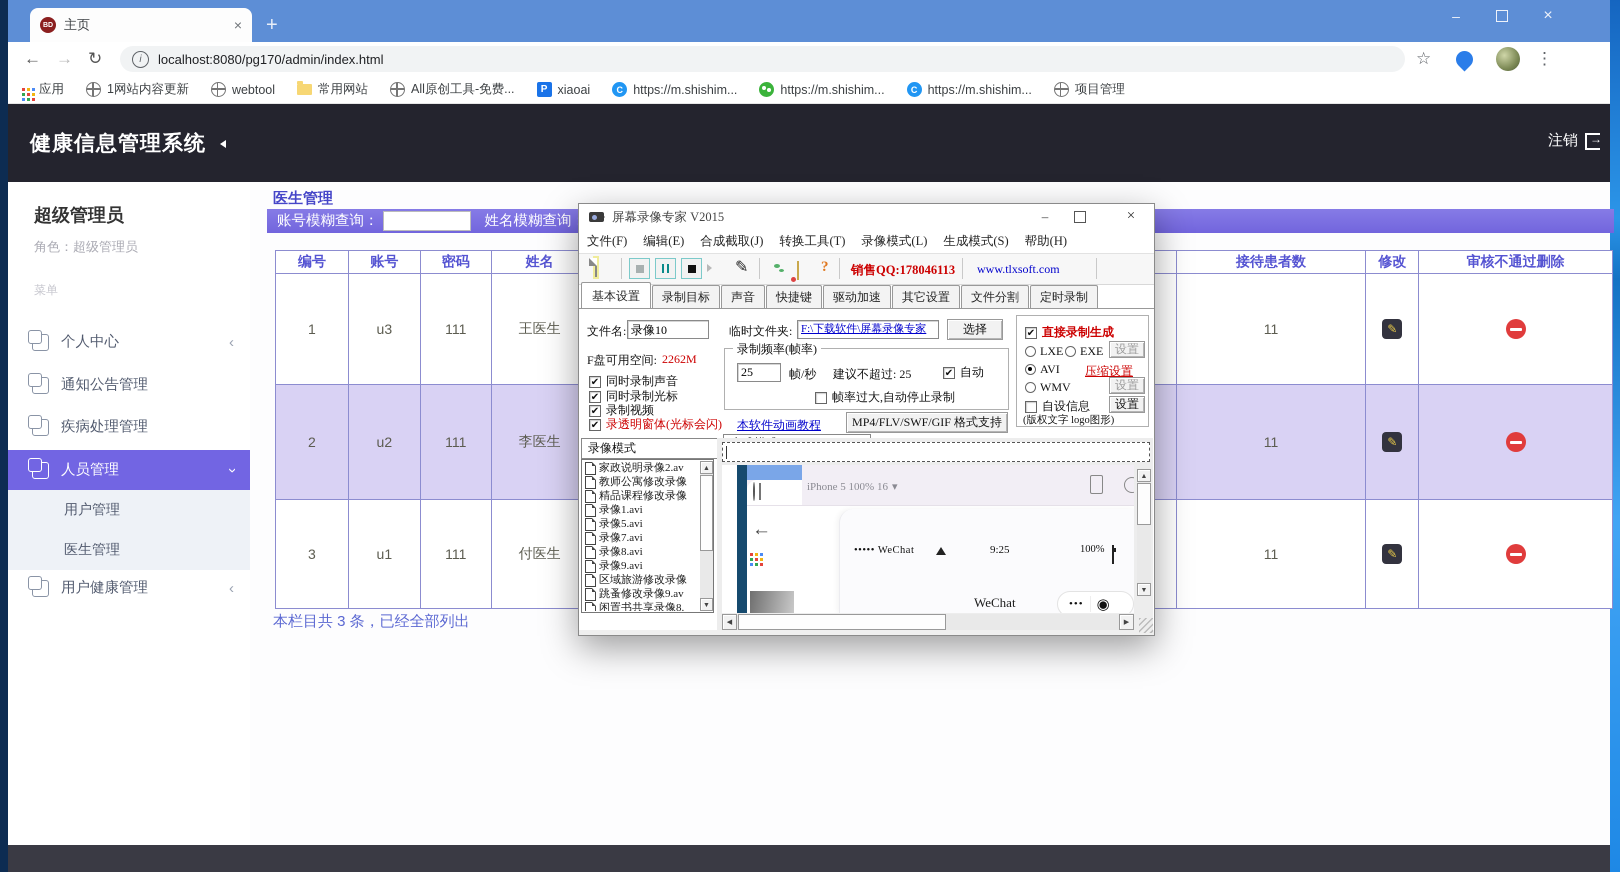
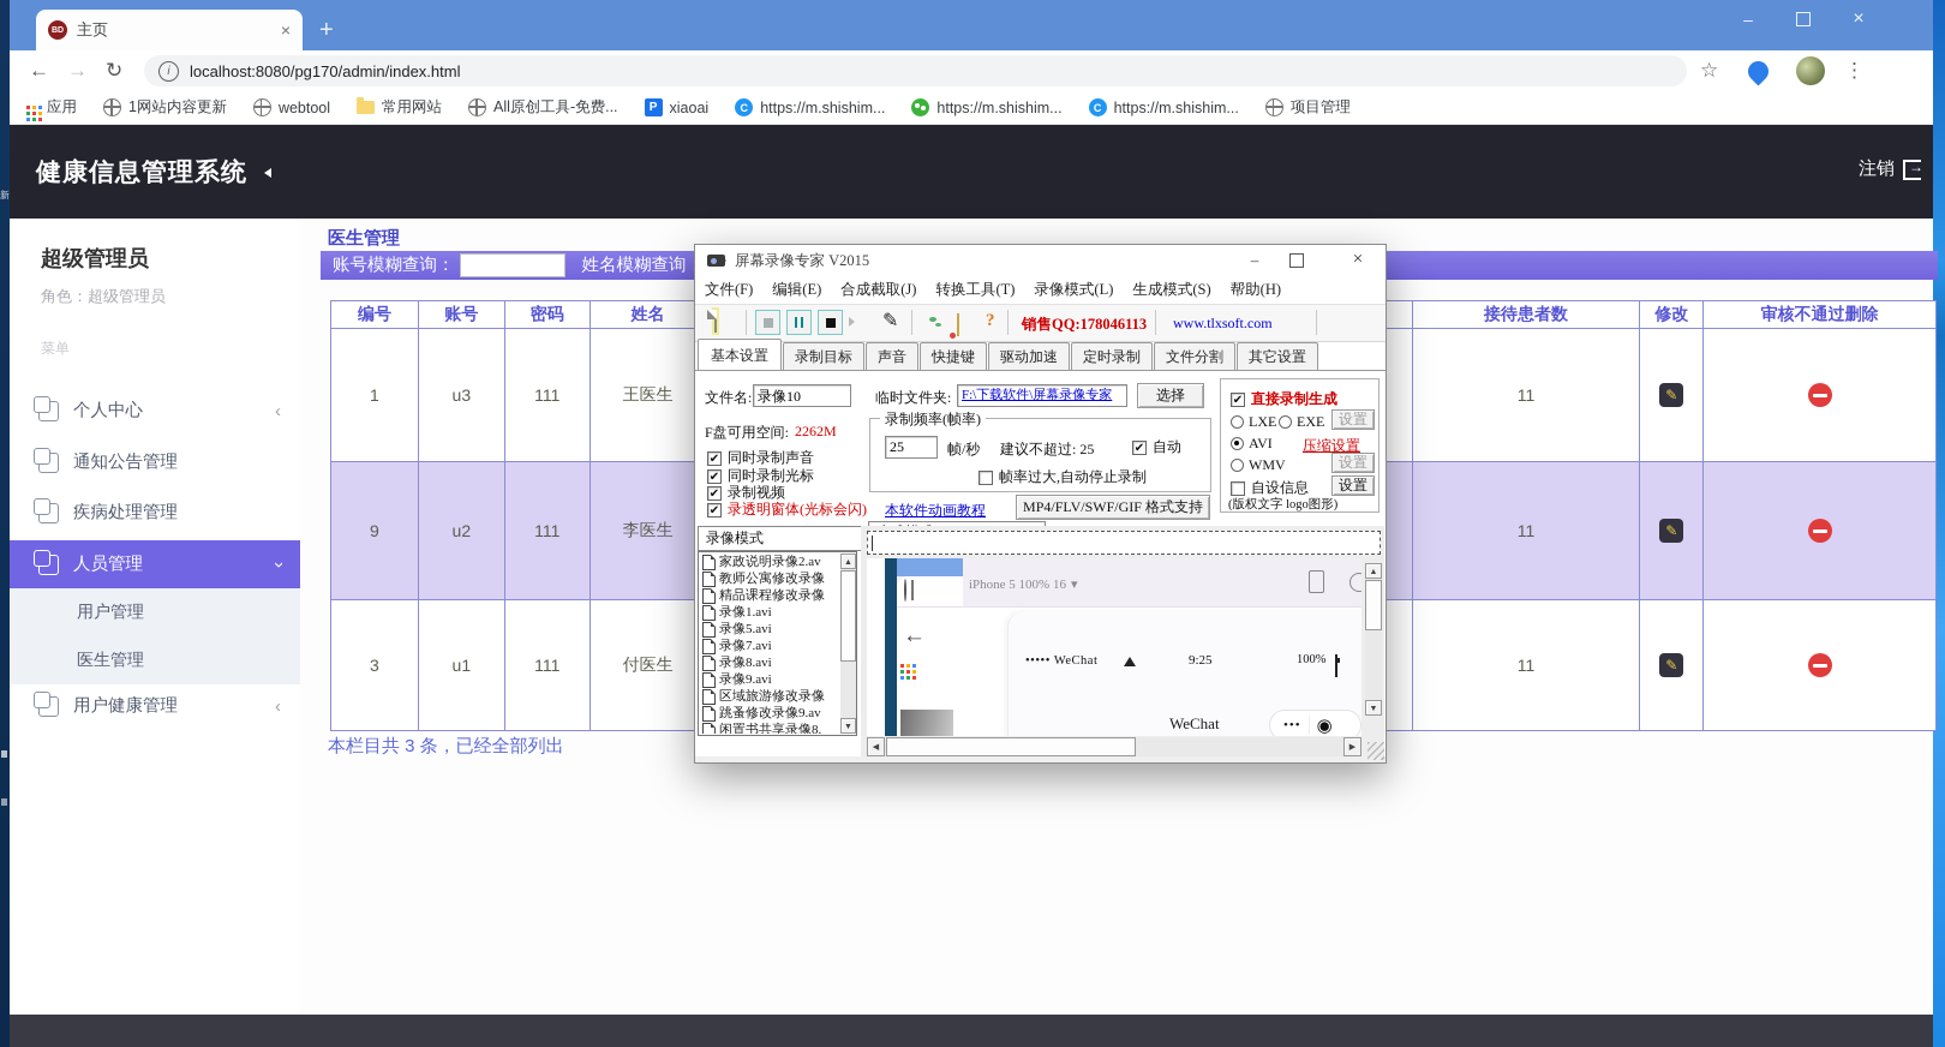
+ 新
  主页
  ×
  +
  –
  ×
  ←
  →
  ↻
  i
  localhost:8080/pg170/admin/index.html
  ☆
  ⋮
  应用
  1网站内容更新
  webtool
  常用网站
  All原创工具-免费...
  P
  xiaoai
  C
  https://m.shishim...
  https://m.shishim...
  C
  https://m.shishim...
  项目管理
  健康信息管理系统
  注销
  超级管理员
  角色：超级管理员
  菜单
  个人中心
  ‹
  通知公告管理
  疾病处理管理
  人员管理
  用户管理
  医生管理
  用户健康管理
  ‹
  医生管理
  账号模糊查询：
  姓名模糊查询
  编号
  账号
  密码
  姓名
  接待患者数
  修改
  审核不通过删除
  1
  u3
  111
  王医生
  11
  ✎
- 2
+ 9
  u2
  111
  李医生
  11
  ✎
  3
  u1
  111
  付医生
  11
  ✎
  本栏目共 3 条，已经全部列出
  屏幕录像专家 V2015
  –
  ×
  文件(F)
  编辑(E)
  合成截取(J)
  转换工具(T)
  录像模式(L)
  生成模式(S)
  帮助(H)
  ✎
  ?
  销售QQ:178046113
  www.tlxsoft.com
  基本设置
  录制目标
  声音
  快捷键
  驱动加速
- 其它设置
+ 定时录制
  文件分割
- 定时录制
+ 其它设置
  文件名:
  录像10
  临时文件夹:
  F:\下载软件\屏幕录像专家
  选择
  F盘可用空间:
  2262M
  ✔
  同时录制声音
  ✔
  同时录制光标
  ✔
  录制视频
  ✔
  录透明窗体(光标会闪)
  录制频率(帧率)
  25
  帧/秒
  建议不超过: 25
  ✔
  自动
  帧率过大,自动停止录制
  本软件动画教程
  MP4/FLV/SWF/GIF 格式支持
  ✔
  直接录制生成
  LXE
  EXE
  设置
  AVI
  压缩设置
  WMV
  设置
  自设信息
  设置
  (版权文字 logo图形)
  录像模式
  家政说明录像2.av
  教师公寓修改录像
  精品课程修改录像
  录像1.avi
  录像5.avi
  录像7.avi
  录像8.avi
  录像9.avi
  区域旅游修改录像
  跳蚤修改录像9.av
  闲置书共享录像8.
  ▲
  ▼
  iPhone 5 100% 16
  ▾
  ←
  ••••• WeChat
  9:25
  100%
  WeChat
  •••
  ◉
  ◀
  ▶
  ▲
  ▼
